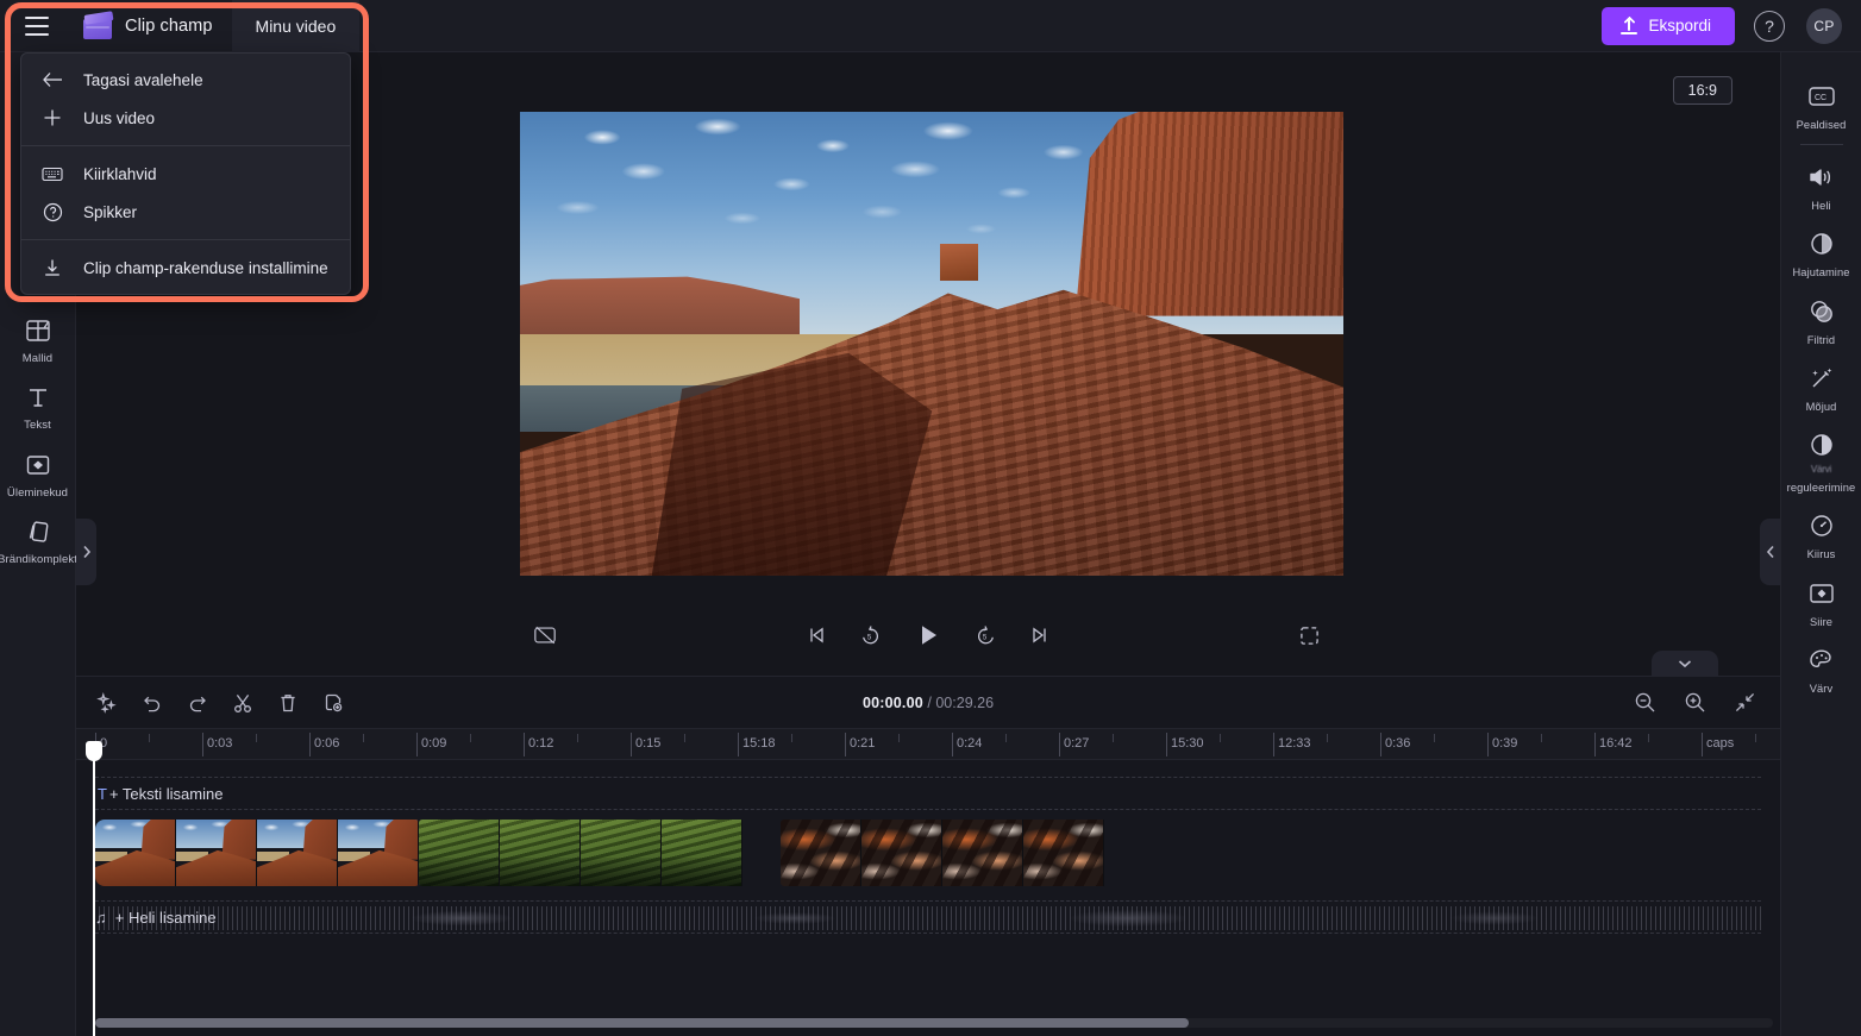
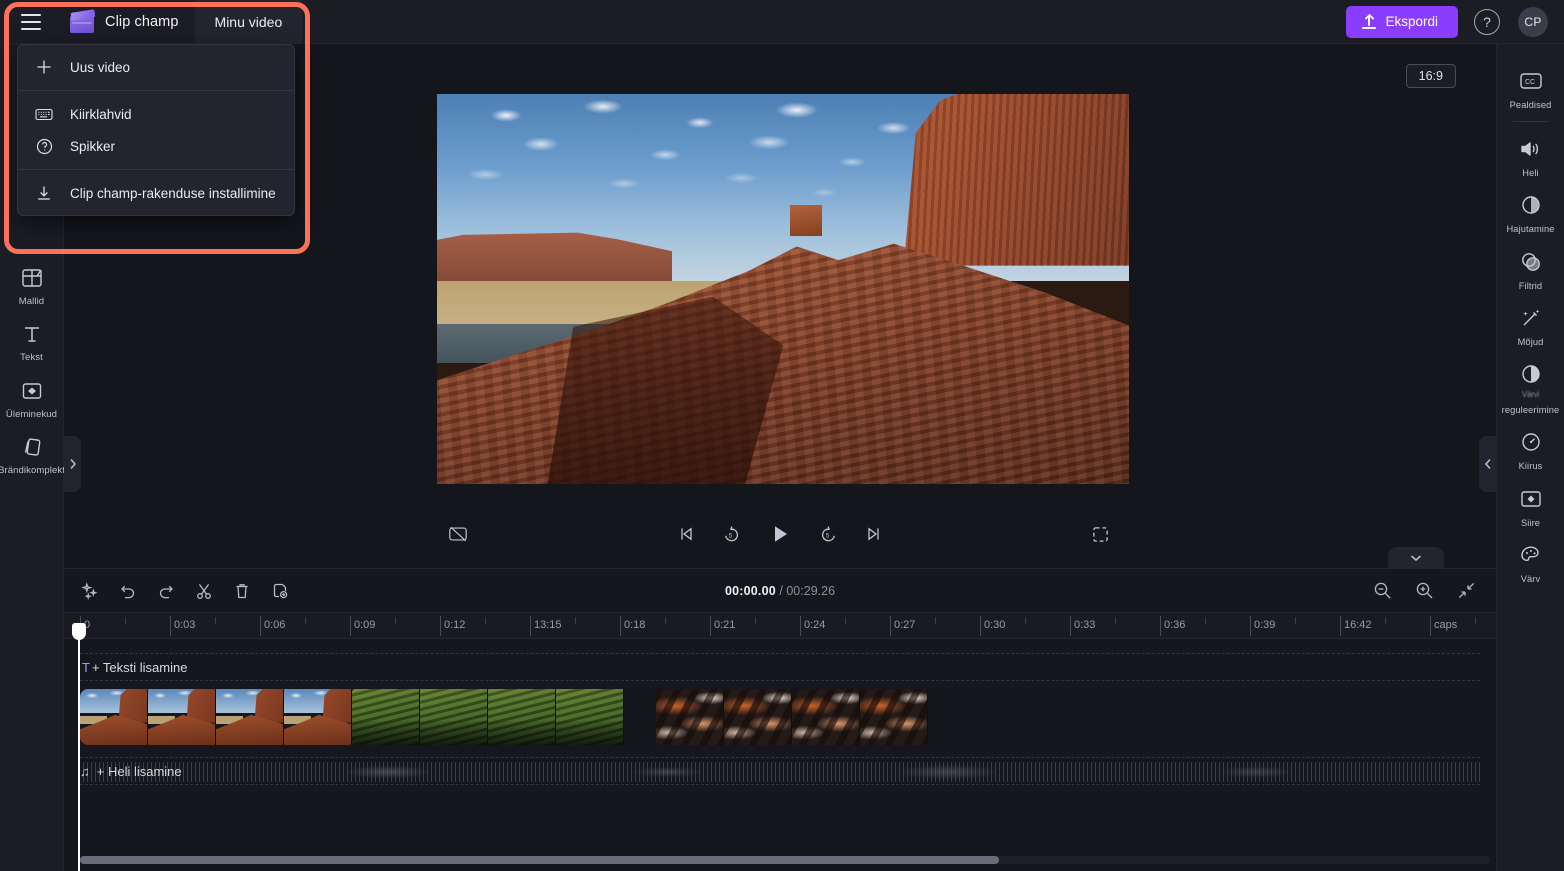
  Clip champ
  Minu video
  Ekspordi
  ?
  CP
  Mallid
  Tekst
  Üleminekud
  Brändikomplek
  Pealdised
  Heli
  Hajutamine
  Filtrid
  Mõjud
  Värvi
  reguleerimine
  Kiirus
  Siire
  Värv
  16:9
  00:00.00 / 00:29.26
  0
  0:03
  0:06
  0:09
  0:12
- 0:15
+ 13:15
- 15:18
+ 0:18
  0:21
  0:24
  0:27
- 15:30
+ 0:30
- 12:33
+ 0:33
  0:36
  0:39
  16:42
  caps
  T + Teksti lisamine
  ♫
  + Heli lisamine
- Tagasi avalehele
  Uus video
  Kiirklahvid
  Spikker
  Clip champ-rakenduse installimine
